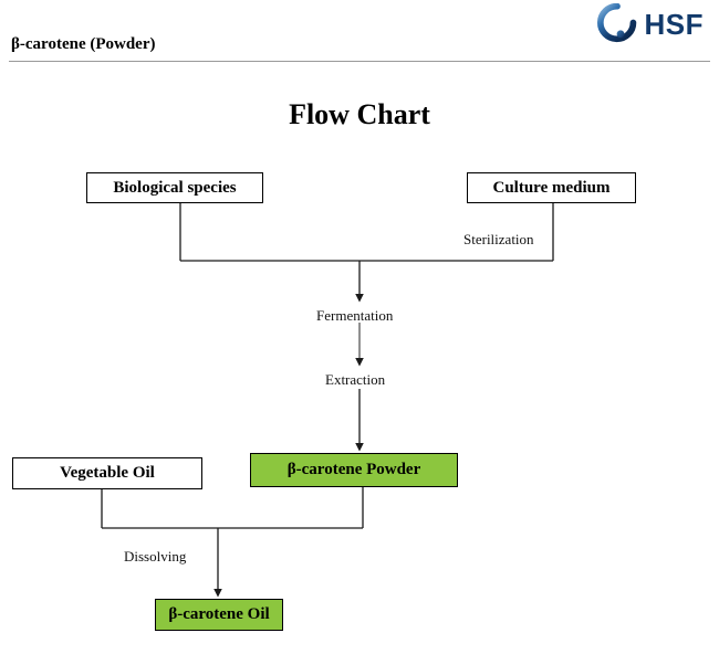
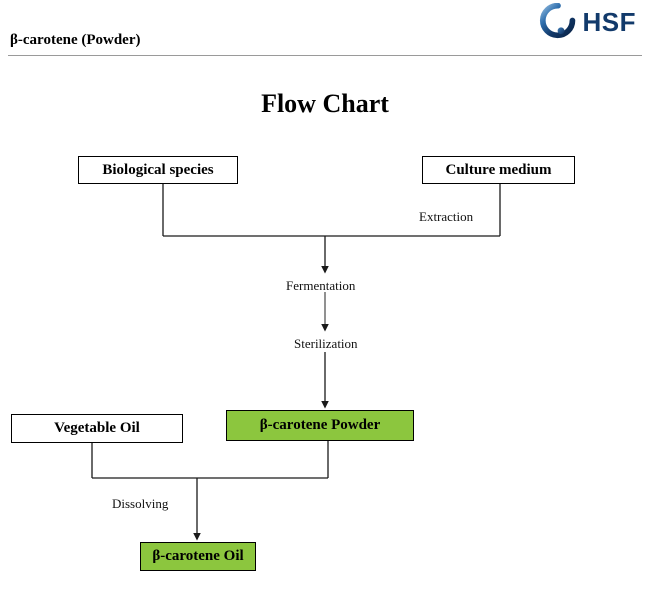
  HSF
  β-carotene (Powder)
  Flow Chart
  Biological species
  Culture medium
  β-carotene Powder
  Vegetable Oil
  β-carotene Oil
- Sterilization
+ Extraction
  Fermentation
- Extraction
+ Sterilization
  Dissolving
